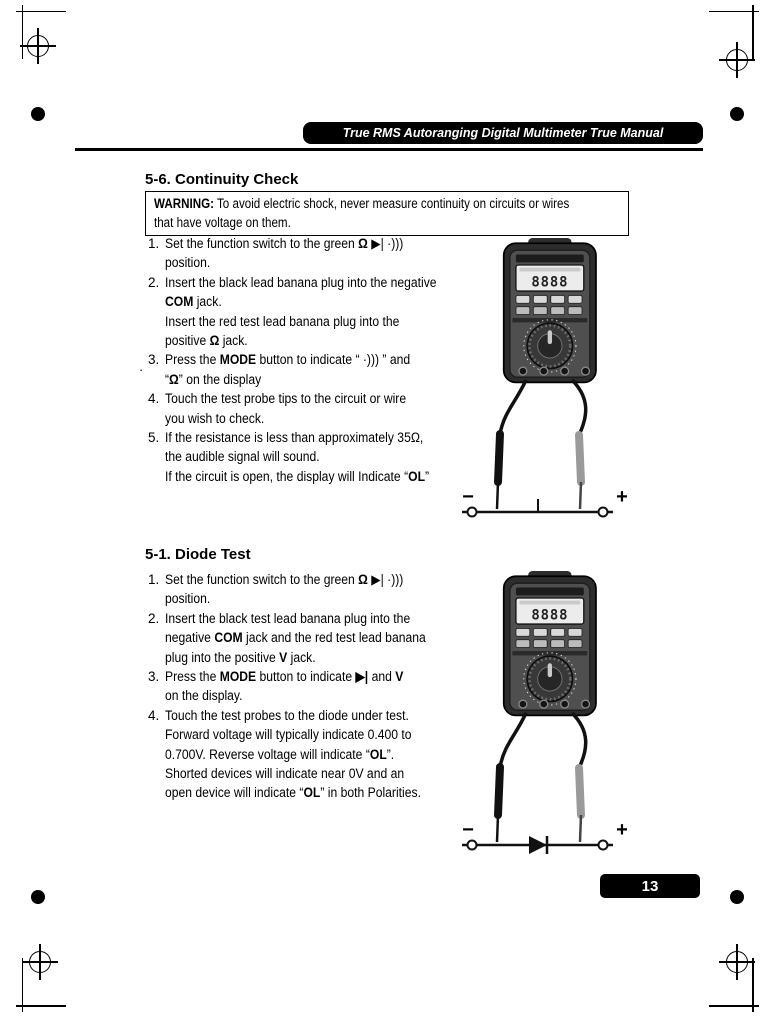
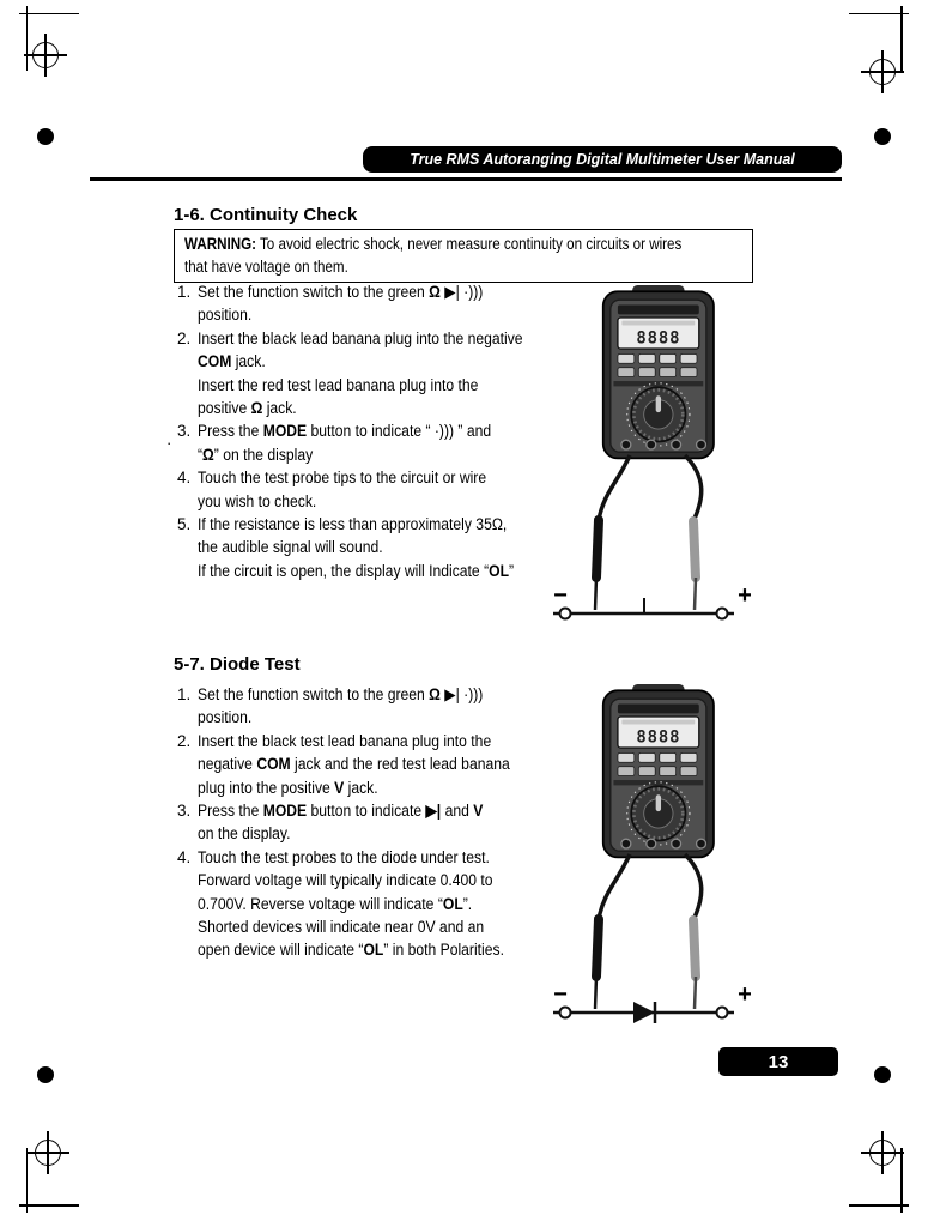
- True RMS Autoranging Digital Multimeter True Manual
+ True RMS Autoranging Digital Multimeter User Manual
- 5-6. Continuity Check
+ 1-6. Continuity Check
  WARNING: To avoid electric shock, never measure continuity on circuits or wires
  that have voltage on them.
  1.
  Set the function switch to the green Ω ▶| ·)))
  position.
  2.
  Insert the black lead banana plug into the negative
  COM jack.
  Insert the red test lead banana plug into the
  positive Ω jack.
  3.
  Press the MODE button to indicate “ ·))) ” and
  “Ω” on the display
  4.
  Touch the test probe tips to the circuit or wire
  you wish to check.
  5.
  If the resistance is less than approximately 35Ω,
  the audible signal will sound.
  If the circuit is open, the display will Indicate “OL”
  ·
- 5-1. Diode Test
+ 5-7. Diode Test
  1.
  Set the function switch to the green Ω ▶| ·)))
  position.
  2.
  Insert the black test lead banana plug into the
  negative COM jack and the red test lead banana
  plug into the positive V jack.
  3.
  Press the MODE button to indicate ▶| and V
  on the display.
  4.
  Touch the test probes to the diode under test.
  Forward voltage will typically indicate 0.400 to
  0.700V. Reverse voltage will indicate “OL”.
  Shorted devices will indicate near 0V and an
  open device will indicate “OL” in both Polarities.
  −
  +
  −
  +
  13
